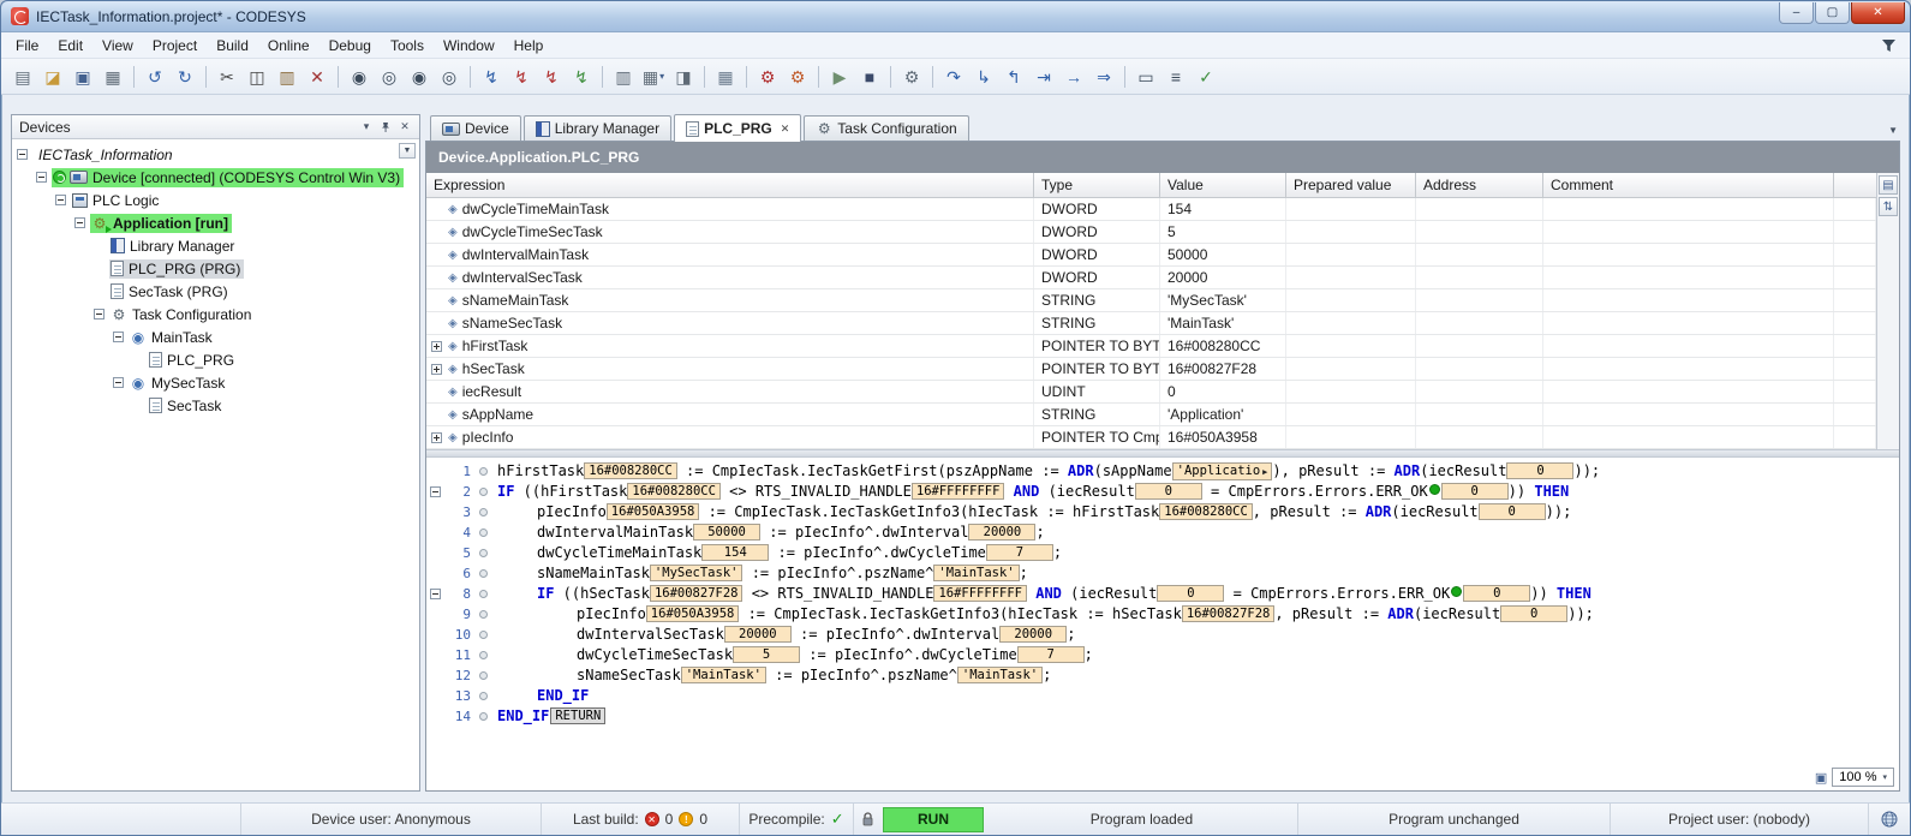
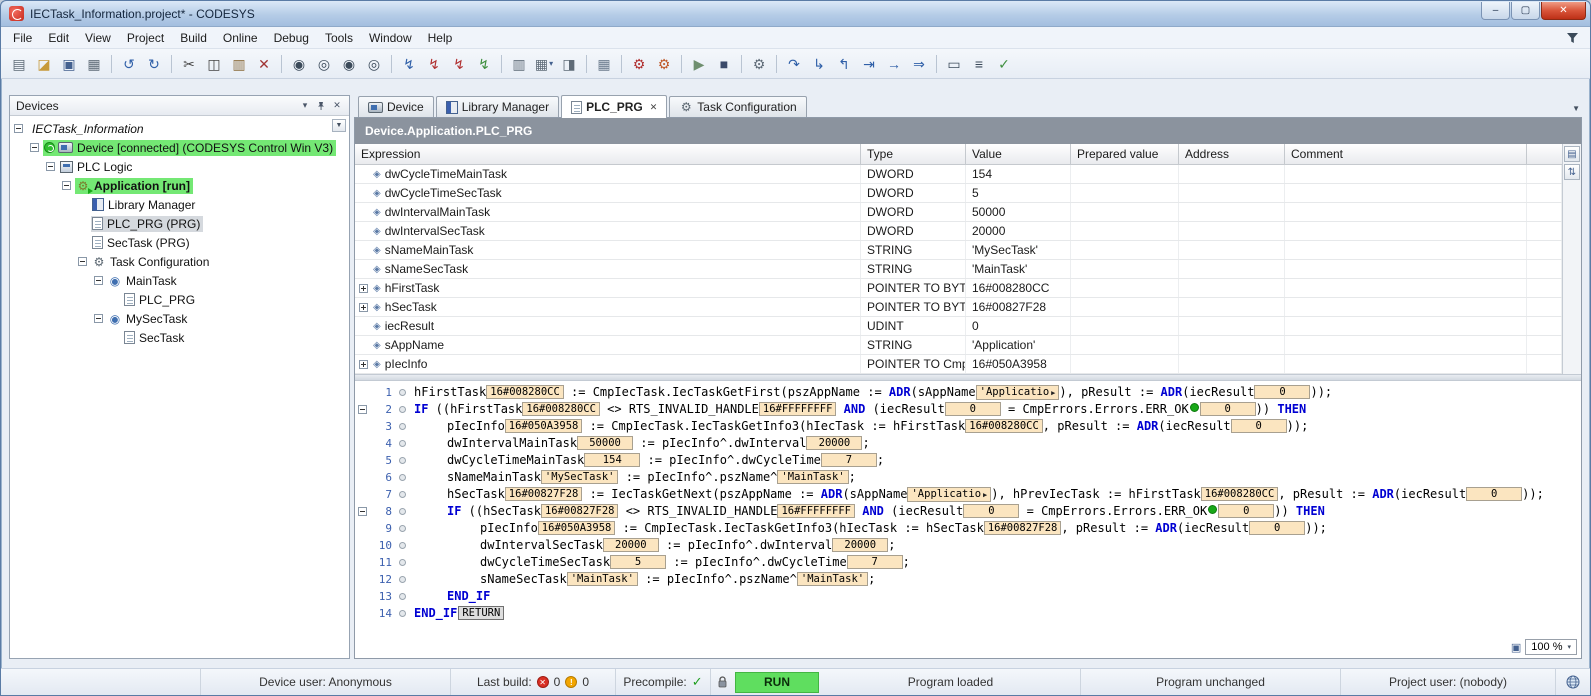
  IECTask_Information.project* - CODESYS
  –
  ▢
  ✕
  File
  Edit
  View
  Project
  Build
  Online
  Debug
  Tools
  Window
  Help
  ▤
  ◪
  ▣
  ▦
  ↺
  ↻
  ✂
  ◫
  ▥
  ✕
  ◉
  ◎
  ◉
  ◎
  ↯
  ↯
  ↯
  ↯
  ▥
  ▦
  ▾
  ◨
  ▦
  ⚙
  ⚙
  ▶
  ■
  ⚙
  ↷
  ↳
  ↰
  ⇥
  →
  ⇒
  ▭
  ≡
  ✓
  Devices
  ▾
  ✕
  IECTask_Information
  Device [connected] (CODESYS Control Win V3)
  PLC Logic
  ⚙
  Application [run]
  Library Manager
  PLC_PRG (PRG)
  SecTask (PRG)
  ⚙
  Task Configuration
  ◉
  MainTask
  PLC_PRG
  ◉
  MySecTask
  SecTask
  Device
  Library Manager
  PLC_PRG
  ✕
  ⚙
  Task Configuration
  ▼
  Device.Application.PLC_PRG
  Expression
  Type
  Value
  Prepared value
  Address
  Comment
  ◈
  dwCycleTimeMainTask
  DWORD
  154
  ◈
  dwCycleTimeSecTask
  DWORD
  5
  ◈
  dwIntervalMainTask
  DWORD
  50000
  ◈
  dwIntervalSecTask
  DWORD
  20000
  ◈
  sNameMainTask
  STRING
  'MySecTask'
  ◈
  sNameSecTask
  STRING
  'MainTask'
  ◈
  hFirstTask
  POINTER TO BYT
  16#008280CC
  ◈
  hSecTask
  POINTER TO BYT
  16#00827F28
  ◈
  iecResult
  UDINT
  0
  ◈
  sAppName
  STRING
  'Application'
  ◈
  pIecInfo
  POINTER TO Cmp
  16#050A3958
  ▤
  ⇅
  1
  hFirstTask 16#008280CC := CmpIecTask.IecTaskGetFirst(pszAppName := ADR(sAppName 'Applicatio ▶ ), pResult := ADR(iecResult 0 ));
  2
  IF ((hFirstTask 16#008280CC <> RTS_INVALID_HANDLE 16#FFFFFFFF AND (iecResult 0 = CmpErrors.Errors.ERR_OK 0 )) THEN
  3
  pIecInfo 16#050A3958 := CmpIecTask.IecTaskGetInfo3(hIecTask := hFirstTask 16#008280CC , pResult := ADR(iecResult 0 ));
  4
  dwIntervalMainTask 50000 := pIecInfo^.dwInterval 20000 ;
  5
  dwCycleTimeMainTask 154 := pIecInfo^.dwCycleTime 7 ;
  6
  sNameMainTask 'MySecTask' := pIecInfo^.pszName^ 'MainTask' ;
+ 7
+ hSecTask 16#00827F28 := IecTaskGetNext(pszAppName := ADR(sAppName 'Applicatio ▶ ), hPrevIecTask := hFirstTask 16#008280CC , pResult := ADR(iecResult 0 ));
  8
  IF ((hSecTask 16#00827F28 <> RTS_INVALID_HANDLE 16#FFFFFFFF AND (iecResult 0 = CmpErrors.Errors.ERR_OK 0 )) THEN
  9
  pIecInfo 16#050A3958 := CmpIecTask.IecTaskGetInfo3(hIecTask := hSecTask 16#00827F28 , pResult := ADR(iecResult 0 ));
  10
  dwIntervalSecTask 20000 := pIecInfo^.dwInterval 20000 ;
  11
  dwCycleTimeSecTask 5 := pIecInfo^.dwCycleTime 7 ;
  12
  sNameSecTask 'MainTask' := pIecInfo^.pszName^ 'MainTask' ;
  13
  END_IF
  14
  END_IF RETURN
  ▣
  100 %
  Device user: Anonymous
  Last build:
  ✕
  0
  !
  0
  Precompile:
  ✓
  RUN
  Program loaded
  Program unchanged
  Project user: (nobody)
